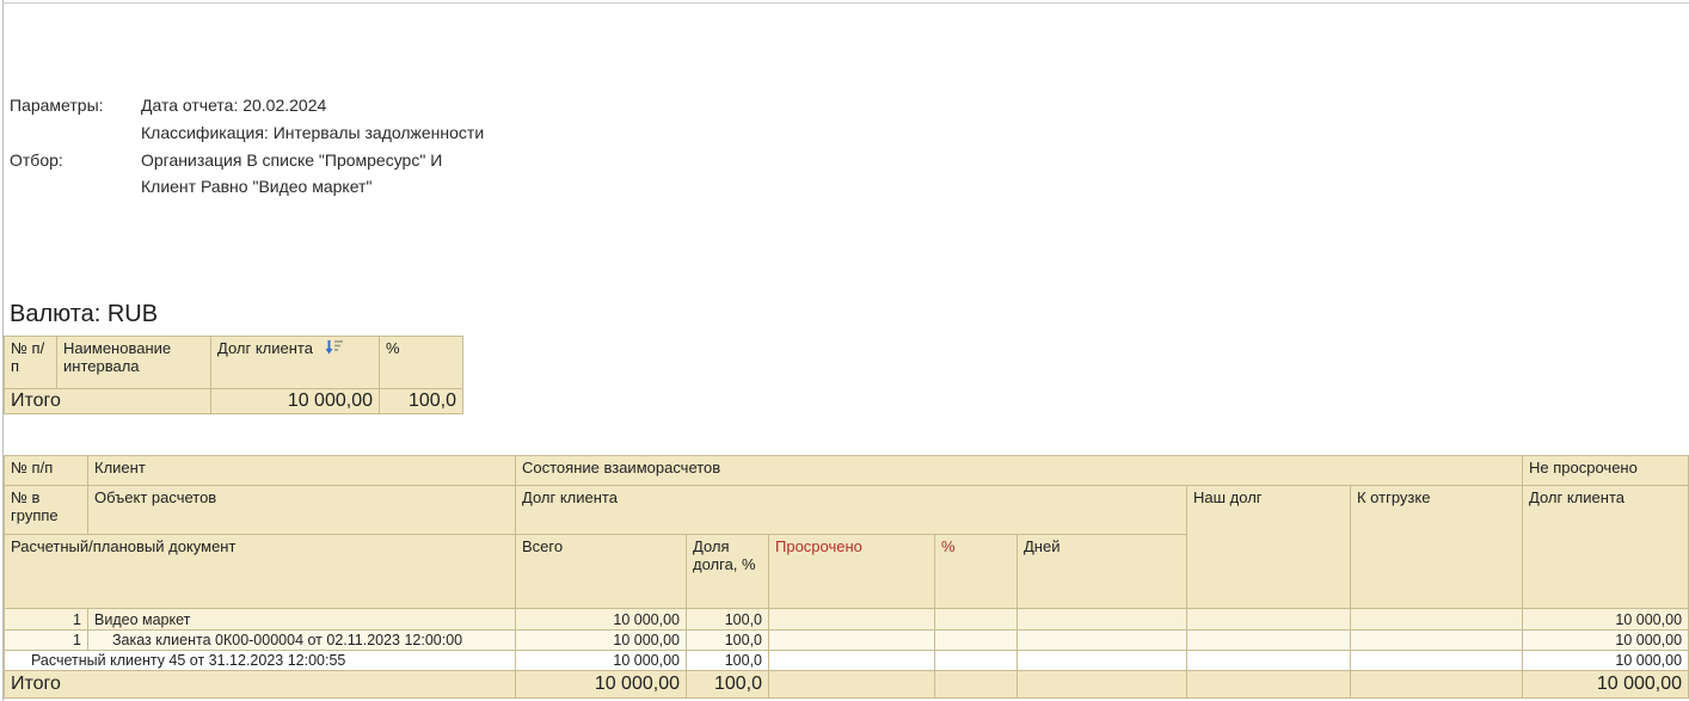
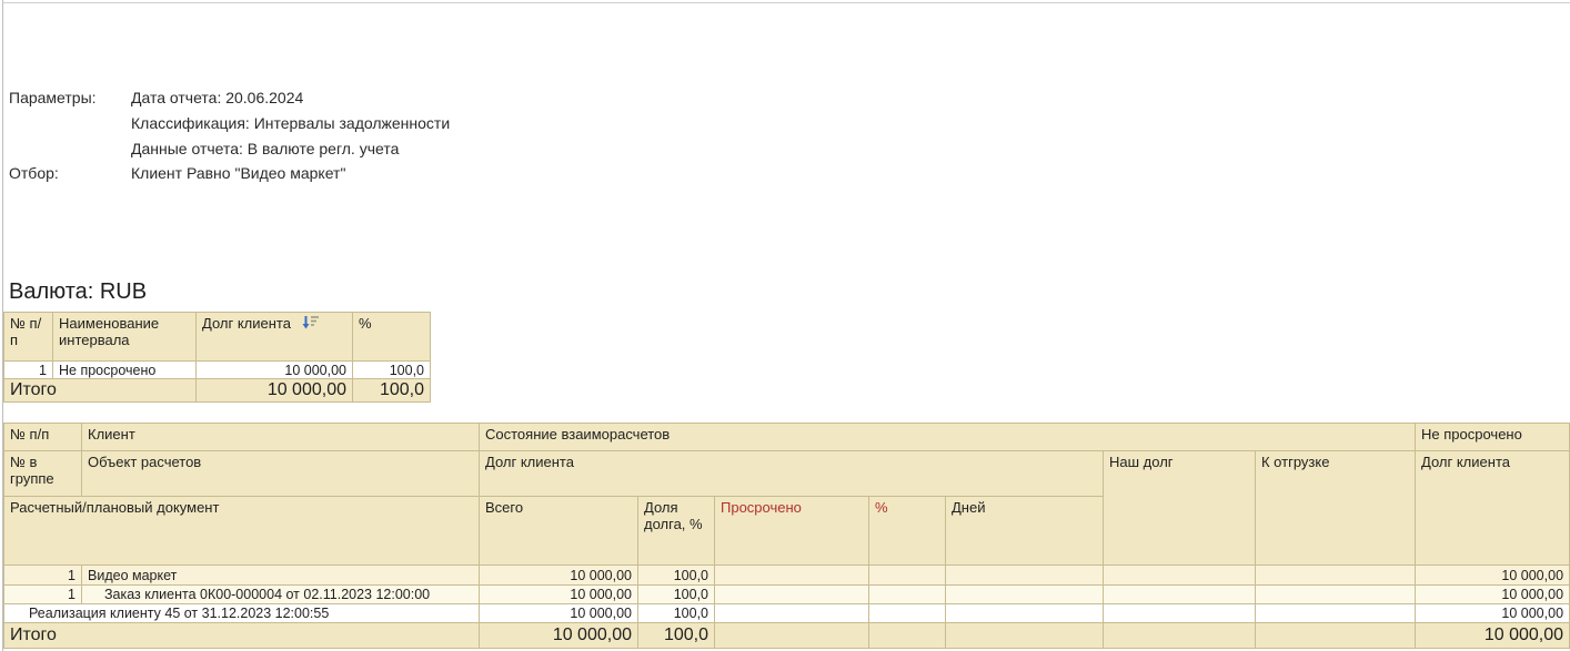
  Параметры:
- Дата отчета: 20.02.2024
+ Дата отчета: 20.06.2024
  Классификация: Интервалы задолженности
+ Данные отчета: В валюте регл. учета
  Отбор:
- Организация В списке "Промресурс" И
  Клиент Равно "Видео маркет"
  Валюта: RUB
  № п/п	Наименование интервала	Долг клиента	%
+ 1	Не просрочено	10 000,00	100,0
  Итого	10 000,00	100,0
  № п/п	Клиент	Состояние взаиморасчетов	Не просрочено
  № в группе	Объект расчетов	Долг клиента	Наш долг	К отгрузке	Долг клиента
  Расчетный/плановый документ	Всего	Доля долга, %	Просрочено	%	Дней
  1	Видео маркет	10 000,00	100,0						10 000,00
  1	Заказ клиента 0К00-000004 от 02.11.2023 12:00:00	10 000,00	100,0						10 000,00
- Расчетный клиенту 45 от 31.12.2023 12:00:55	10 000,00	100,0						10 000,00
+ Реализация клиенту 45 от 31.12.2023 12:00:55	10 000,00	100,0						10 000,00
  Итого	10 000,00	100,0						10 000,00
